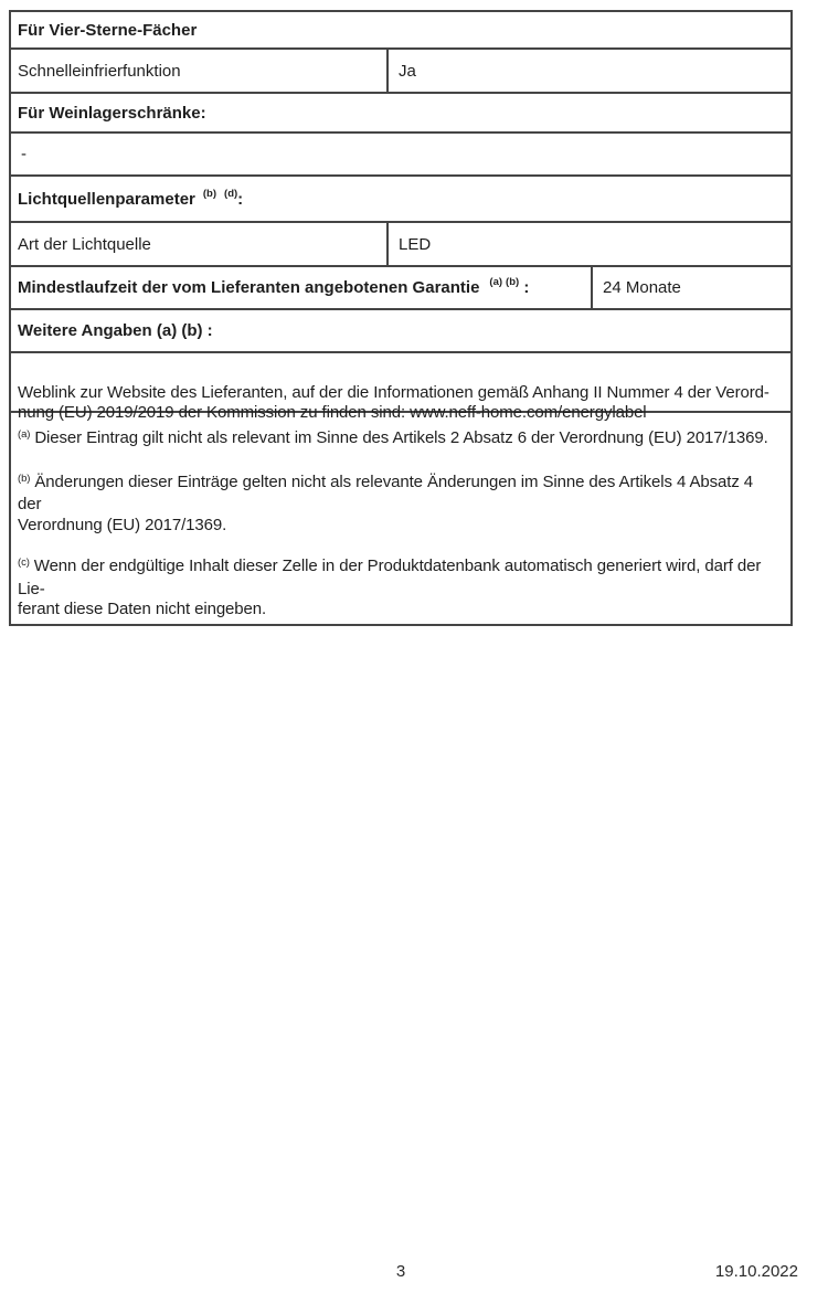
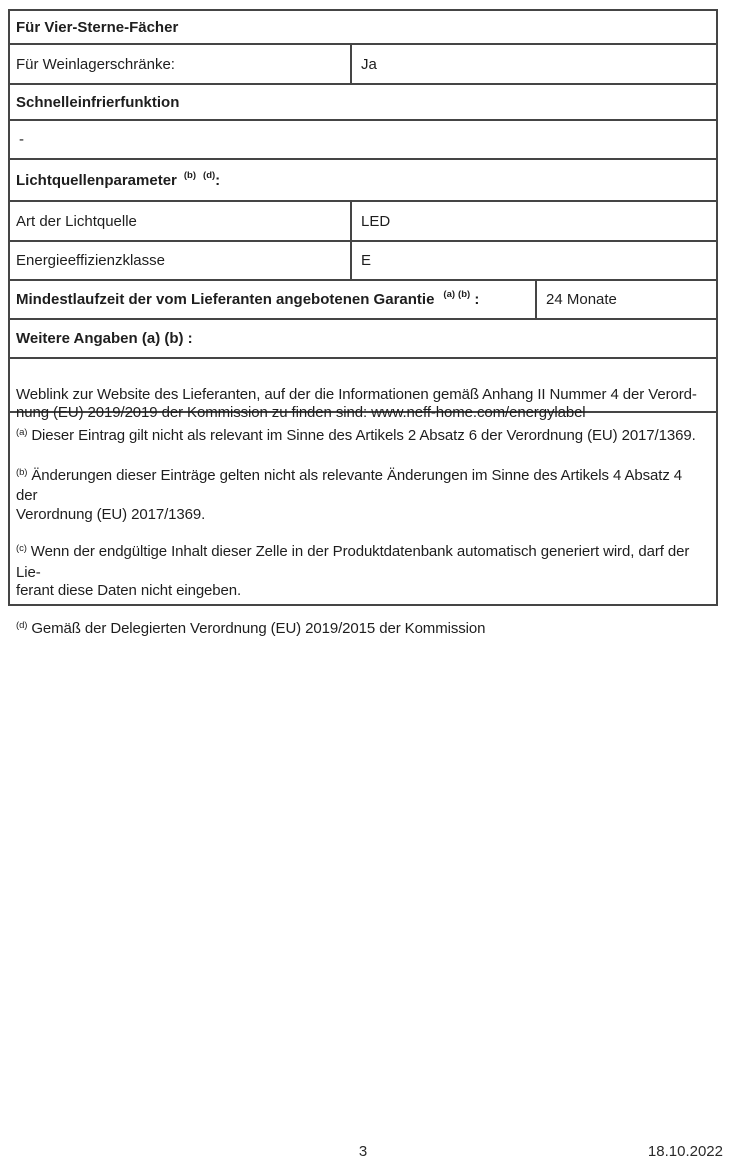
  Für Vier-Sterne-Fächer
- Schnelleinfrierfunktion
+ Für Weinlagerschränke:
  Ja
- Für Weinlagerschränke:
+ Schnelleinfrierfunktion
  -
  Lichtquellenparameter
  (b)
  (d)
  :
  Art der Lichtquelle
  LED
+ Energieeffizienzklasse
+ E
  Mindestlaufzeit der vom Lieferanten angebotenen Garantie
  (a)
  (b)
  :
  24 Monate
  Weitere Angaben (a) (b) :
  Weblink zur Website des Lieferanten, auf der die Informationen gemäß Anhang II Nummer 4 der Verord-
  nung (EU) 2019/2019 der Kommission zu finden sind: www.neff-home.com/energylabel
  (a) Dieser Eintrag gilt nicht als relevant im Sinne des Artikels 2 Absatz 6 der Verordnung (EU) 2017/1369.
  (b) Änderungen dieser Einträge gelten nicht als relevante Änderungen im Sinne des Artikels 4 Absatz 4 der
  Verordnung (EU) 2017/1369.
  (c) Wenn der endgültige Inhalt dieser Zelle in der Produktdatenbank automatisch generiert wird, darf der Lie-
  ferant diese Daten nicht eingeben.
+ (d) Gemäß der Delegierten Verordnung (EU) 2019/2015 der Kommission
  3
- 19.10.2022
+ 18.10.2022
